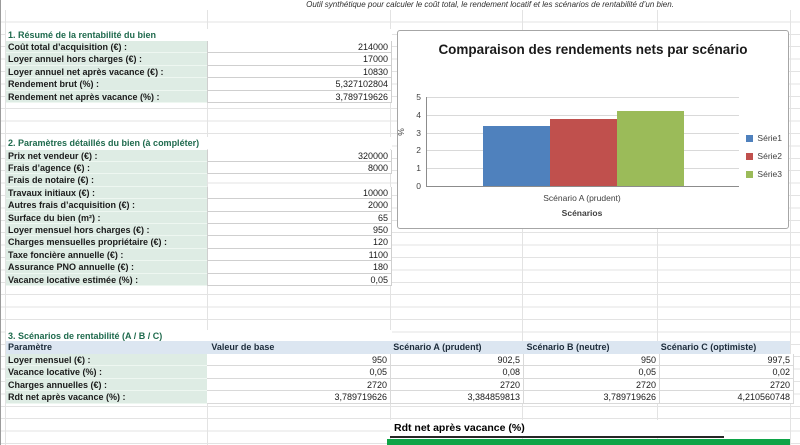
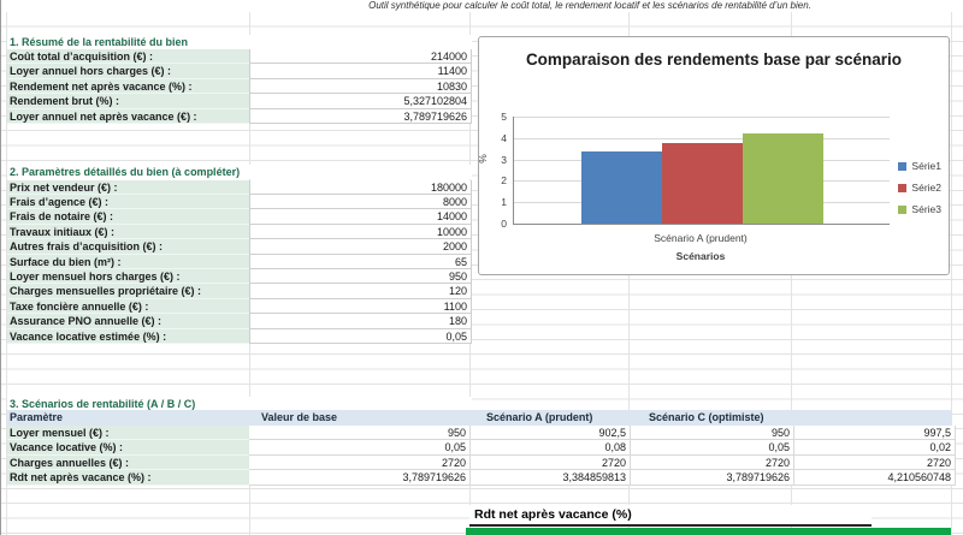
  Outil synthétique pour calculer le coût total, le rendement locatif et les scénarios de rentabilité d’un bien.
  1. Résumé de la rentabilité du bien
  Coût total d’acquisition (€) :
  214000
  Loyer annuel hors charges (€) :
- 17000
+ 11400
- Loyer annuel net après vacance (€) :
+ Rendement net après vacance (%) :
  10830
  Rendement brut (%) :
  5,327102804
- Rendement net après vacance (%) :
+ Loyer annuel net après vacance (€) :
  3,789719626
  2. Paramètres détaillés du bien (à compléter)
  Prix net vendeur (€) :
- 320000
+ 180000
  Frais d’agence (€) :
  8000
  Frais de notaire (€) :
+ 14000
  Travaux initiaux (€) :
  10000
  Autres frais d’acquisition (€) :
  2000
  Surface du bien (m²) :
  65
  Loyer mensuel hors charges (€) :
  950
  Charges mensuelles propriétaire (€) :
  120
  Taxe foncière annuelle (€) :
  1100
  Assurance PNO annuelle (€) :
  180
  Vacance locative estimée (%) :
  0,05
  3. Scénarios de rentabilité (A / B / C)
  Paramètre
  Valeur de base
  Scénario A (prudent)
- Scénario B (neutre)
  Scénario C (optimiste)
  Loyer mensuel (€) :
  950
  902,5
  950
  997,5
  Vacance locative (%) :
  0,05
  0,08
  0,05
  0,02
  Charges annuelles (€) :
  2720
  2720
  2720
  2720
  Rdt net après vacance (%) :
  3,789719626
  3,384859813
  3,789719626
  4,210560748
  Rdt net après vacance (%)
- Comparaison des rendements nets par scénario
+ Comparaison des rendements base par scénario
  0
  1
  2
  3
  4
  5
  Scénario A (prudent)
  Scénarios
  Série1
  Série2
  Série3
